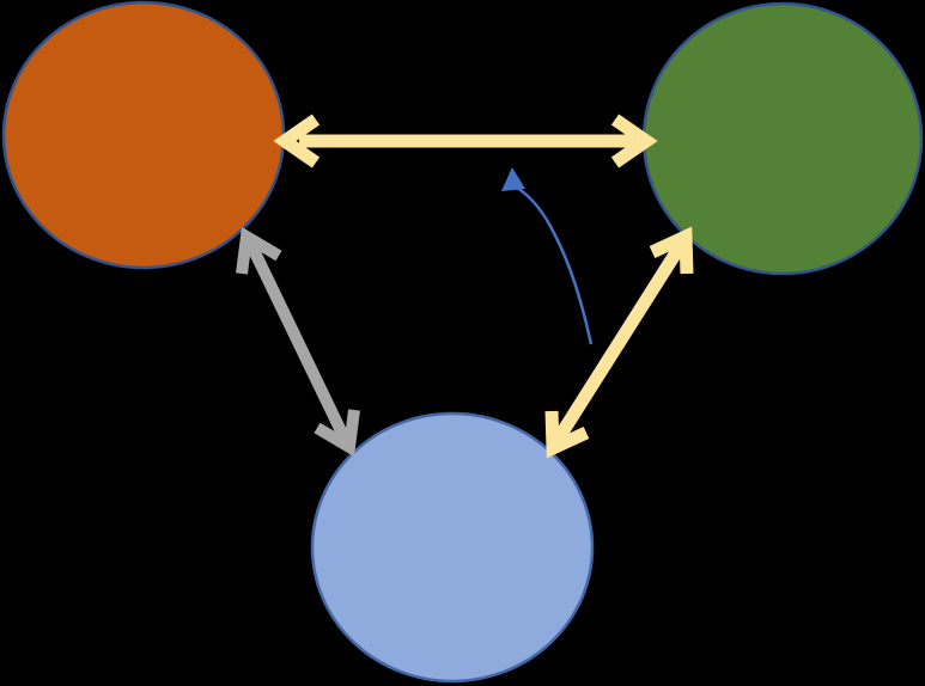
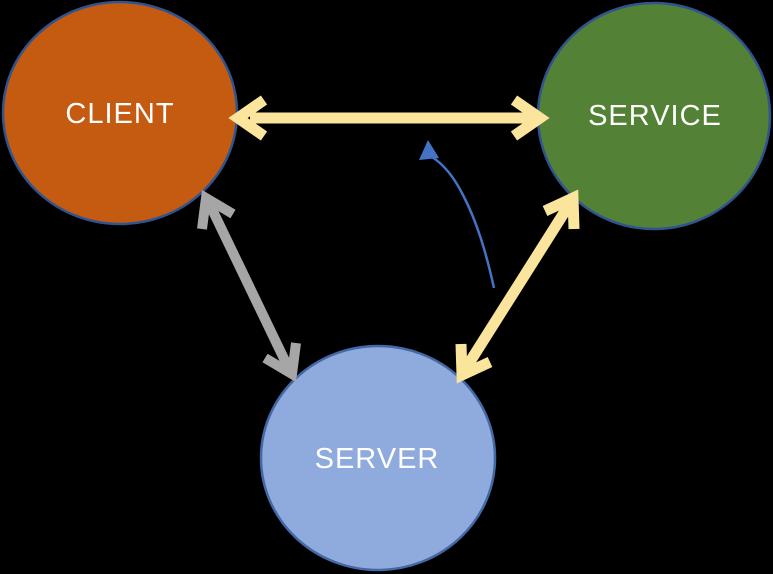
+ CLIENT
+ SERVICE
+ SERVER
